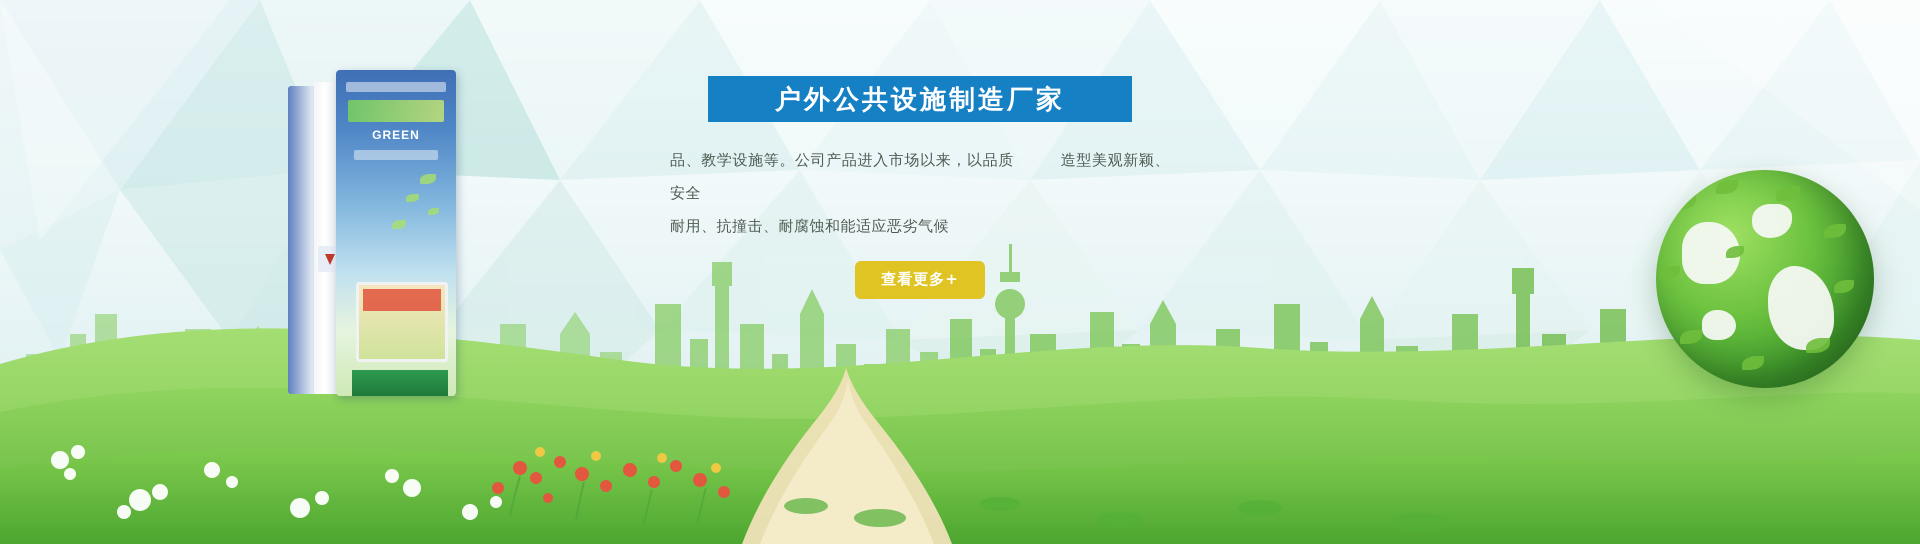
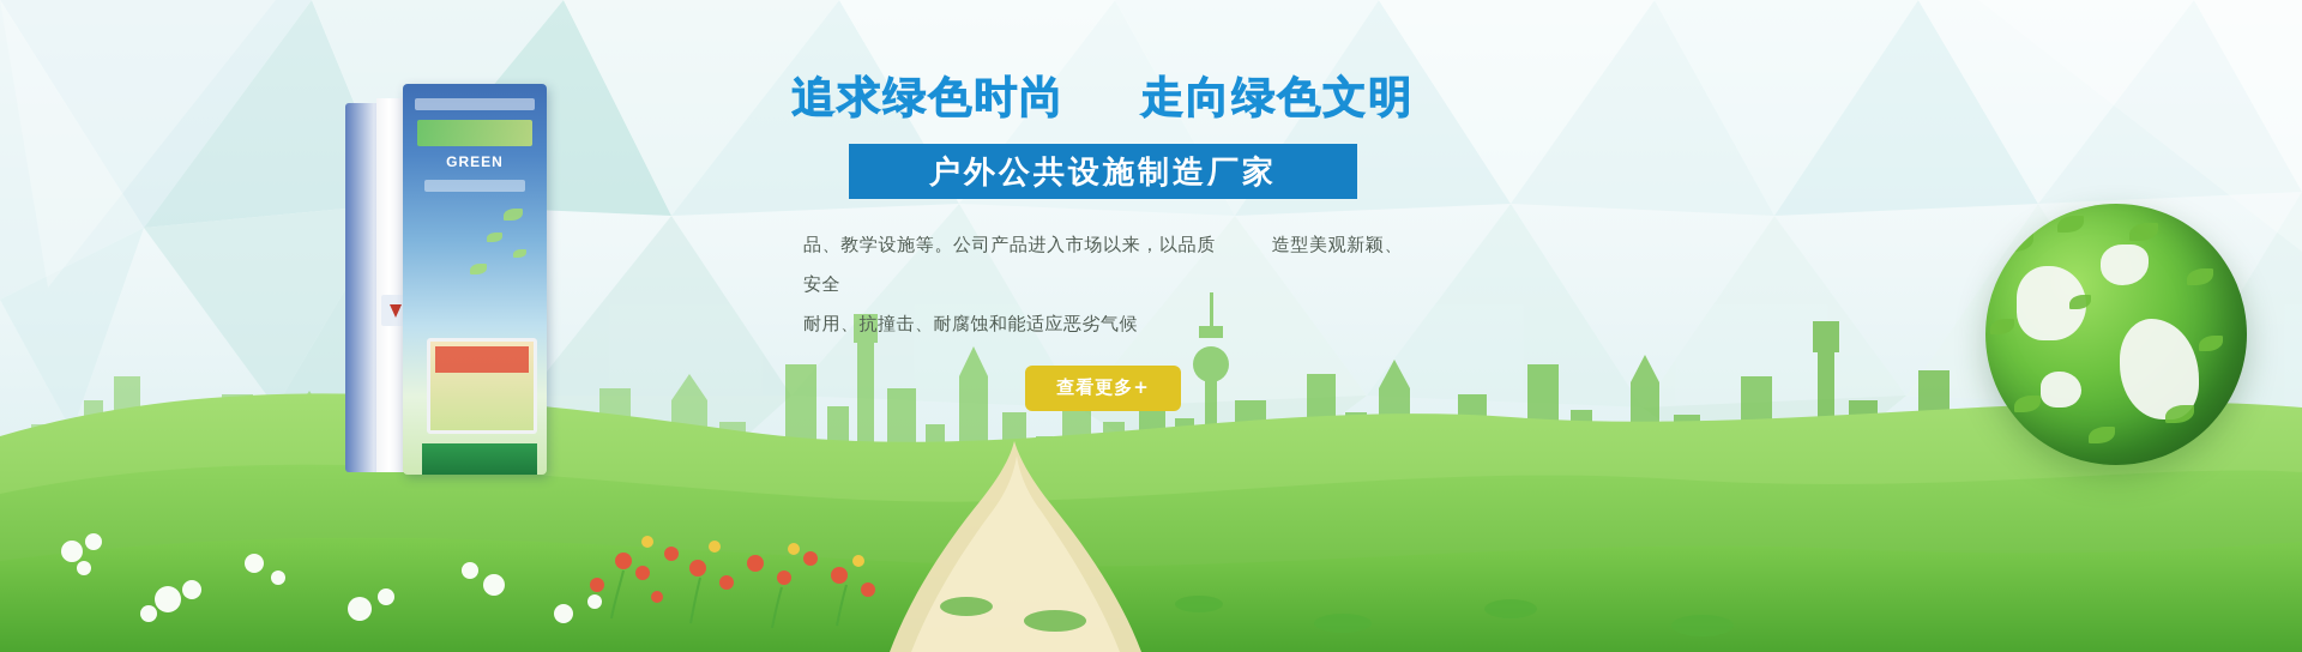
  GREEN
+ 追求绿色时尚 走向绿色文明
  户外公共设施制造厂家
  品、教学设施等。公司产品进入市场以来，以品质 造型美观新颖、安全
  耐用、抗撞击、耐腐蚀和能适应恶劣气候
  查看更多+
